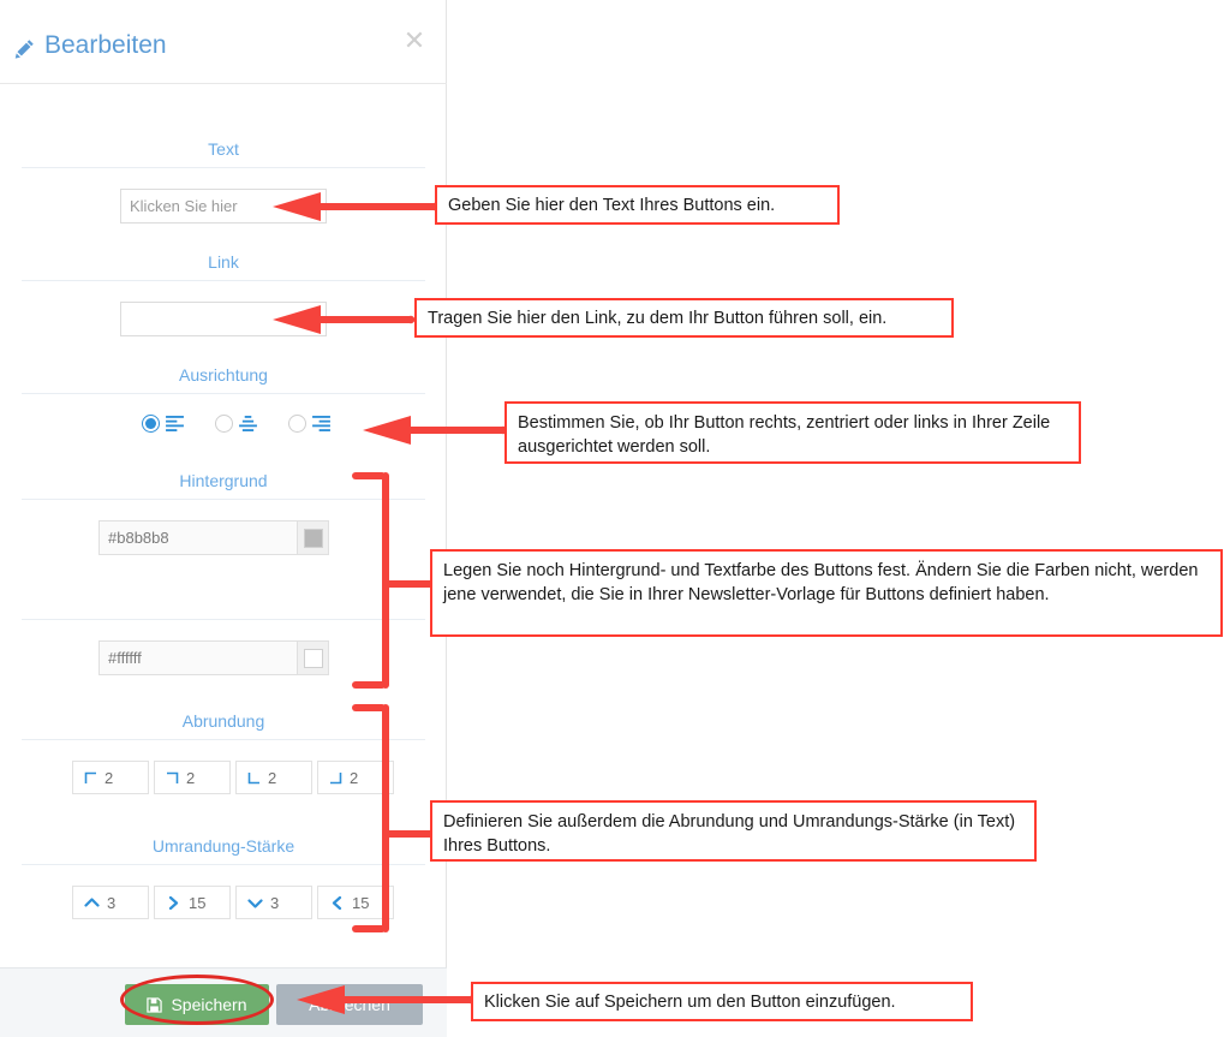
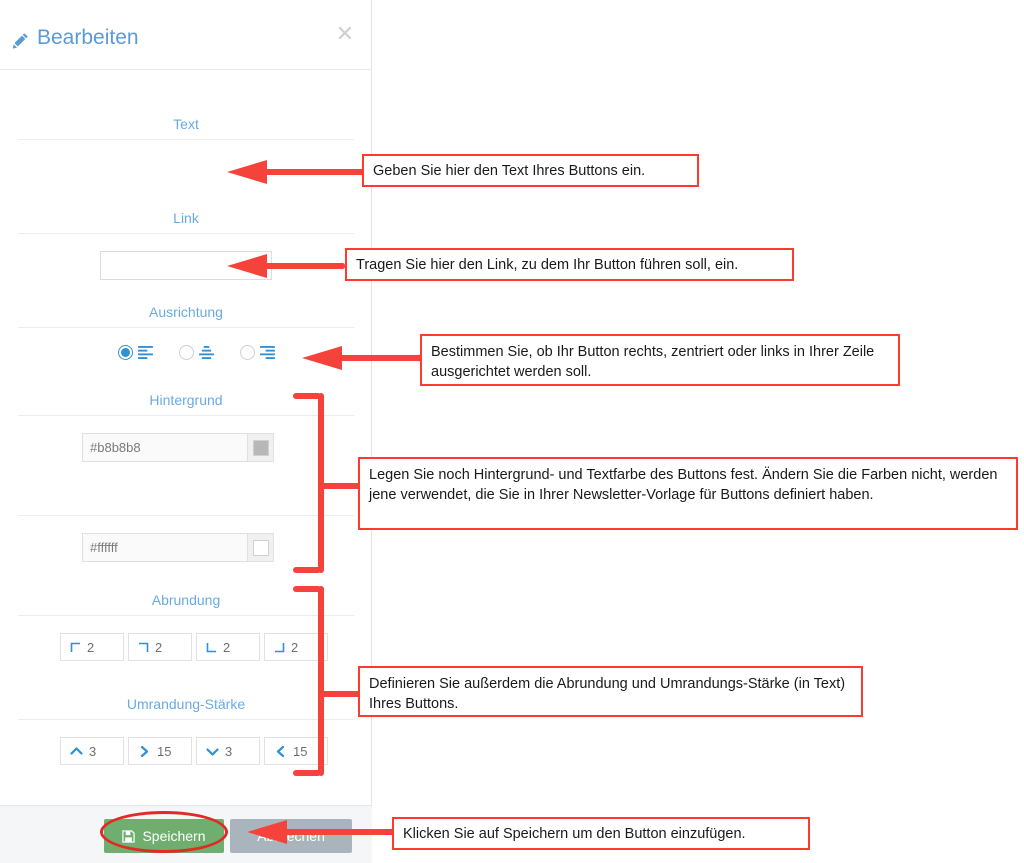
  Bearbeiten
  ✕
  Text
- Klicken Sie hier
  Link
  Ausrichtung
  Hintergrund
  #b8b8b8
  #ffffff
  Abrundung
  2
  2
  2
  2
  Umrandung-Stärke
  3
  15
  3
  15
  Speichern
  Geben Sie hier den Text Ihres Buttons ein.
  Tragen Sie hier den Link, zu dem Ihr Button führen soll, ein.
  Bestimmen Sie, ob Ihr Button rechts, zentriert oder links in Ihrer Zeile ausgerichtet werden soll.
  Legen Sie noch Hintergrund- und Textfarbe des Buttons fest. Ändern Sie die Farben nicht, werden jene verwendet, die Sie in Ihrer Newsletter-Vorlage für Buttons definiert haben.
  Definieren Sie außerdem die Abrundung und Umrandungs-Stärke (in Text) Ihres Buttons.
  Klicken Sie auf Speichern um den Button einzufügen.
